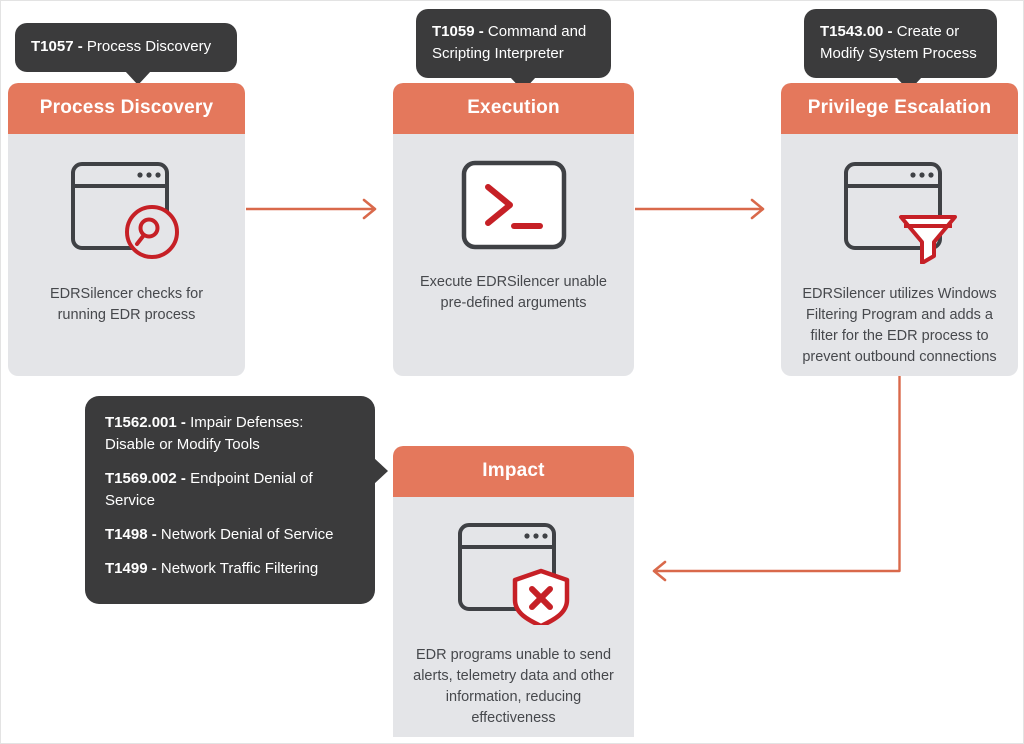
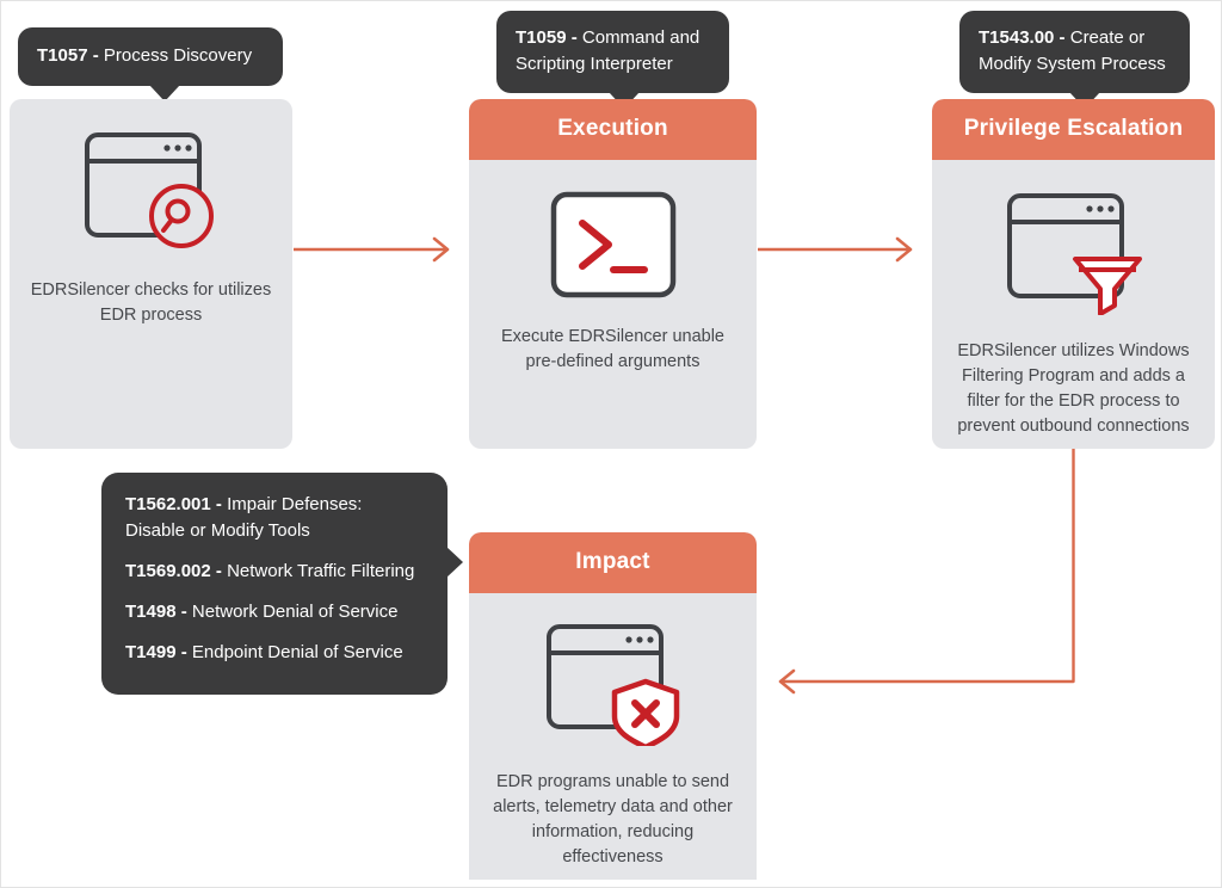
  T1057 - Process Discovery
  T1059 - Command and Scripting Interpreter
  T1543.00 - Create or Modify System Process
  T1562.001 - Impair Defenses: Disable or Modify Tools
- T1569.002 - Endpoint Denial of Service
+ T1569.002 - Network Traffic Filtering
  T1498 - Network Denial of Service
- T1499 - Network Traffic Filtering
+ T1499 - Endpoint Denial of Service
- Process Discovery
- EDRSilencer checks for running EDR process
+ EDRSilencer checks for utilizes EDR process
  Execution
  Execute EDRSilencer unable pre-defined arguments
  Privilege Escalation
  EDRSilencer utilizes Windows Filtering Program and adds a filter for the EDR process to prevent outbound connections
  Impact
  EDR programs unable to send alerts, telemetry data and other information, reducing effectiveness
